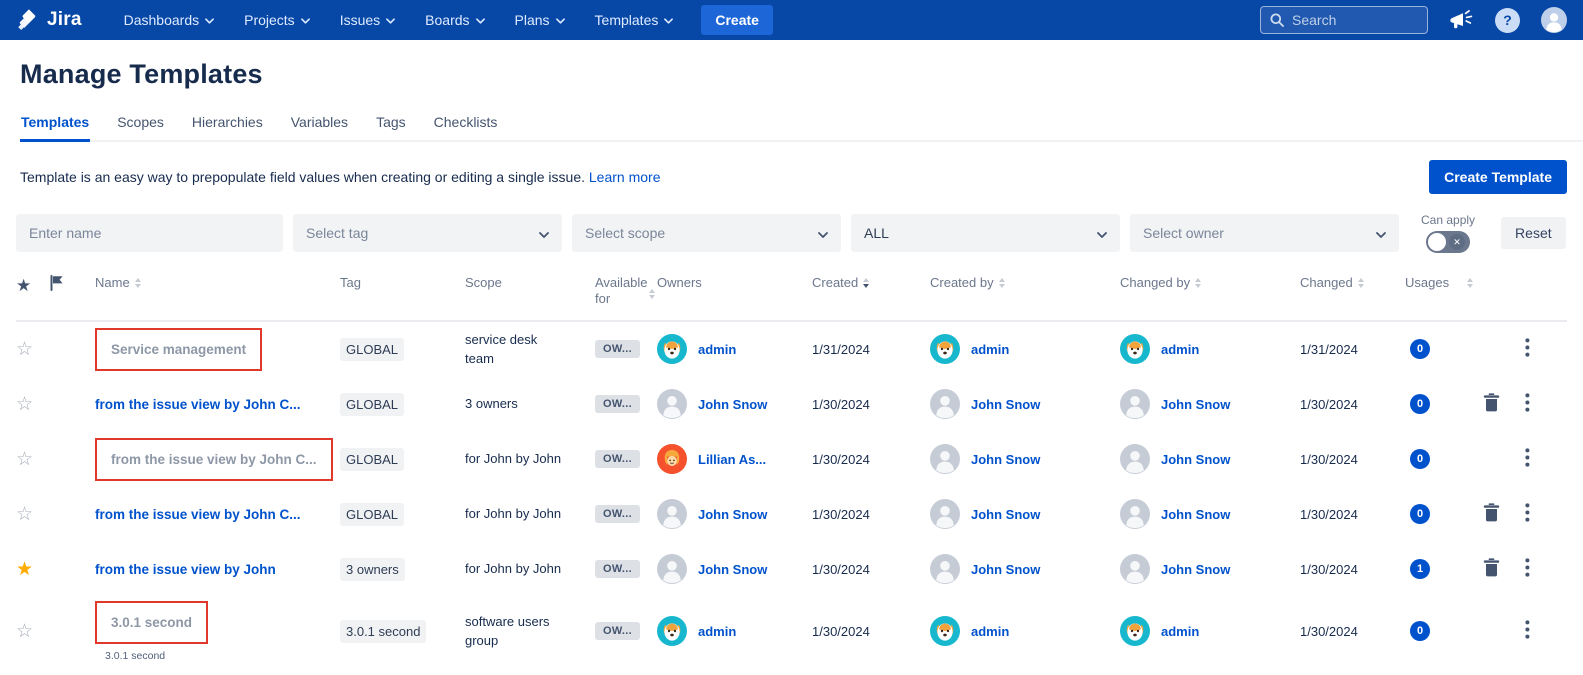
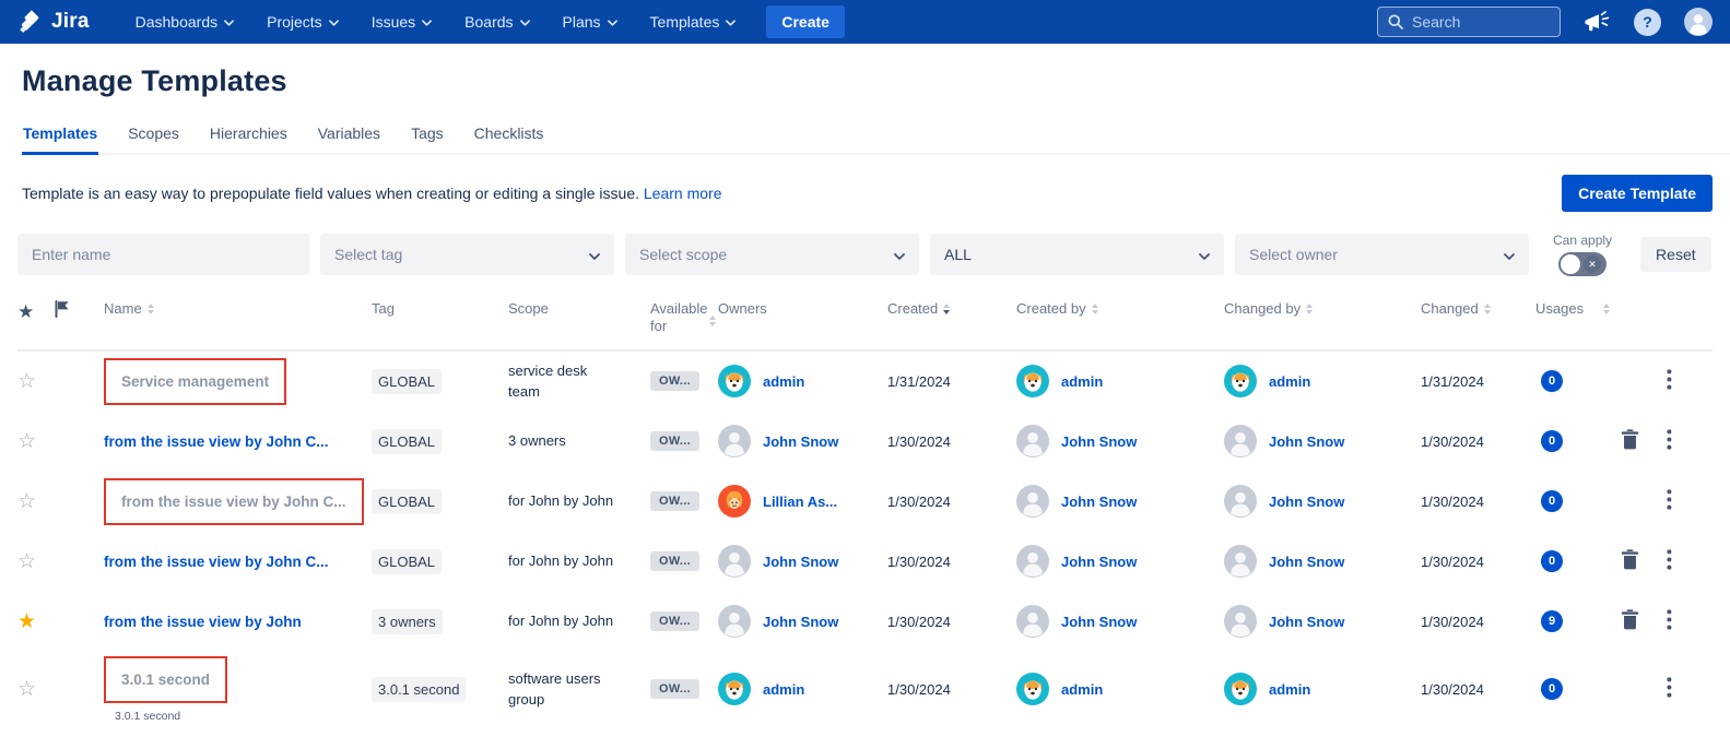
  Jira
  Dashboards
  Projects
  Issues
  Boards
  Plans
  Templates
  Create
  Search
  ?
  Manage Templates
  Templates
  Scopes
  Hierarchies
  Variables
  Tags
  Checklists
  Template is an easy way to prepopulate field values when creating or editing a single issue. Learn more
  Create Template
  Enter name
  Select tag
  Select scope
  ALL
  Select owner
  Can apply
  ✕
  Reset
  ★
  Name
  Tag
  Scope
  Available for
  Owners
  Created
  Created by
  Changed by
  Changed
  Usages
  ☆
  Service management
  GLOBAL
  service desk
  team
  OW...
  admin
  1/31/2024
  admin
  admin
  1/31/2024
  0
  ☆
  from the issue view by John C...
  GLOBAL
  3 owners
  OW...
  John Snow
  1/30/2024
  John Snow
  John Snow
  1/30/2024
  0
  ☆
  from the issue view by John C...
  GLOBAL
  for John by John
  OW...
  Lillian As...
  1/30/2024
  John Snow
  John Snow
  1/30/2024
  0
  ☆
  from the issue view by John C...
  GLOBAL
  for John by John
  OW...
  John Snow
  1/30/2024
  John Snow
  John Snow
  1/30/2024
  0
  ★
  from the issue view by John
  3 owners
  for John by John
  OW...
  John Snow
  1/30/2024
  John Snow
  John Snow
  1/30/2024
- 1
+ 9
  ☆
  3.0.1 second
  3.0.1 second
  3.0.1 second
  software users
  group
  OW...
  admin
  1/30/2024
  admin
  admin
  1/30/2024
  0
